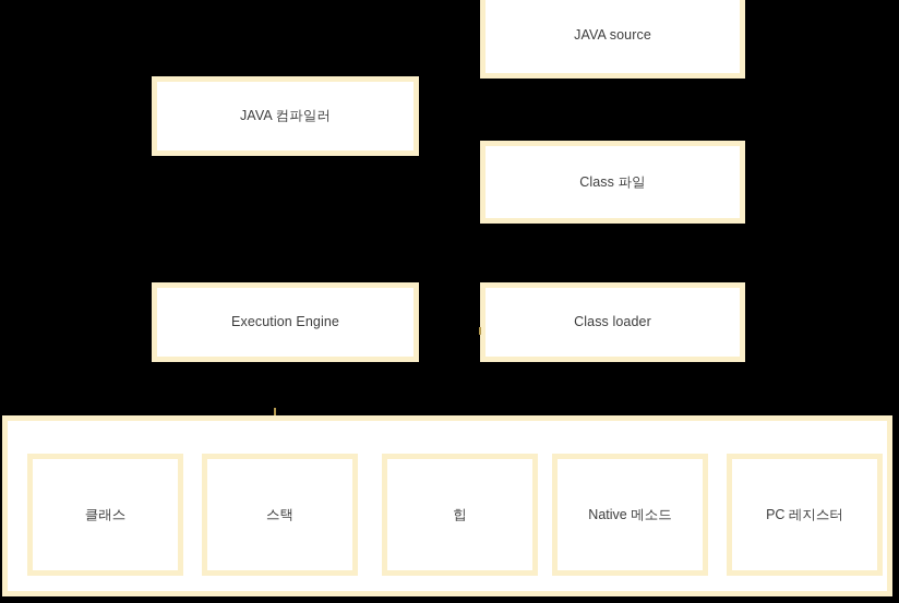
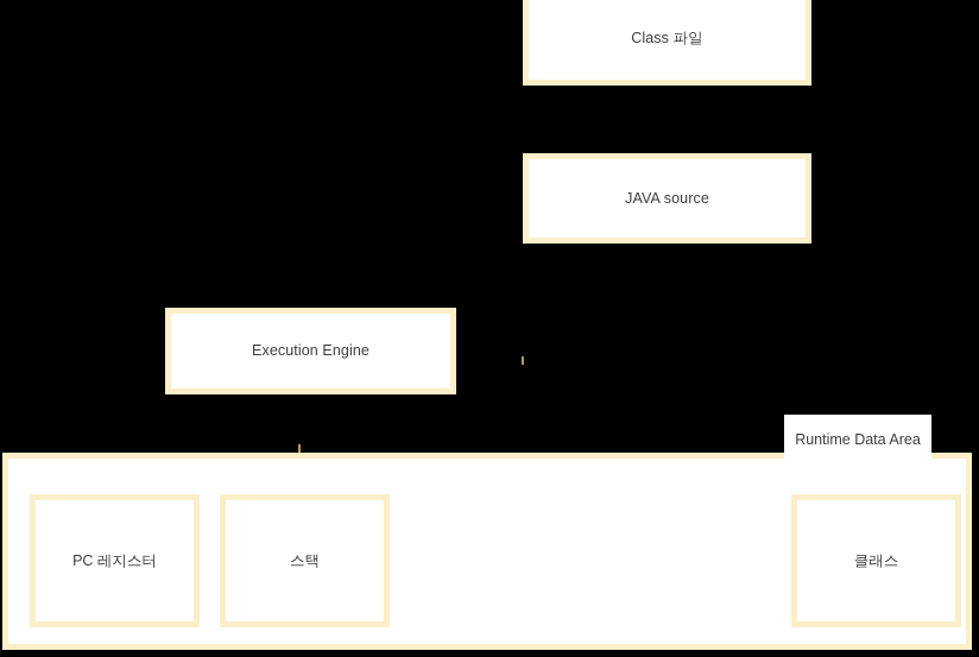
- JAVA source
+ Class 파일
- JAVA 컴파일러
- Class 파일
+ JAVA source
  Execution Engine
- Class loader
- 클래스
+ PC 레지스터
  스택
- 힙
- Native 메소드
- PC 레지스터
+ 클래스
+ Runtime Data Area
